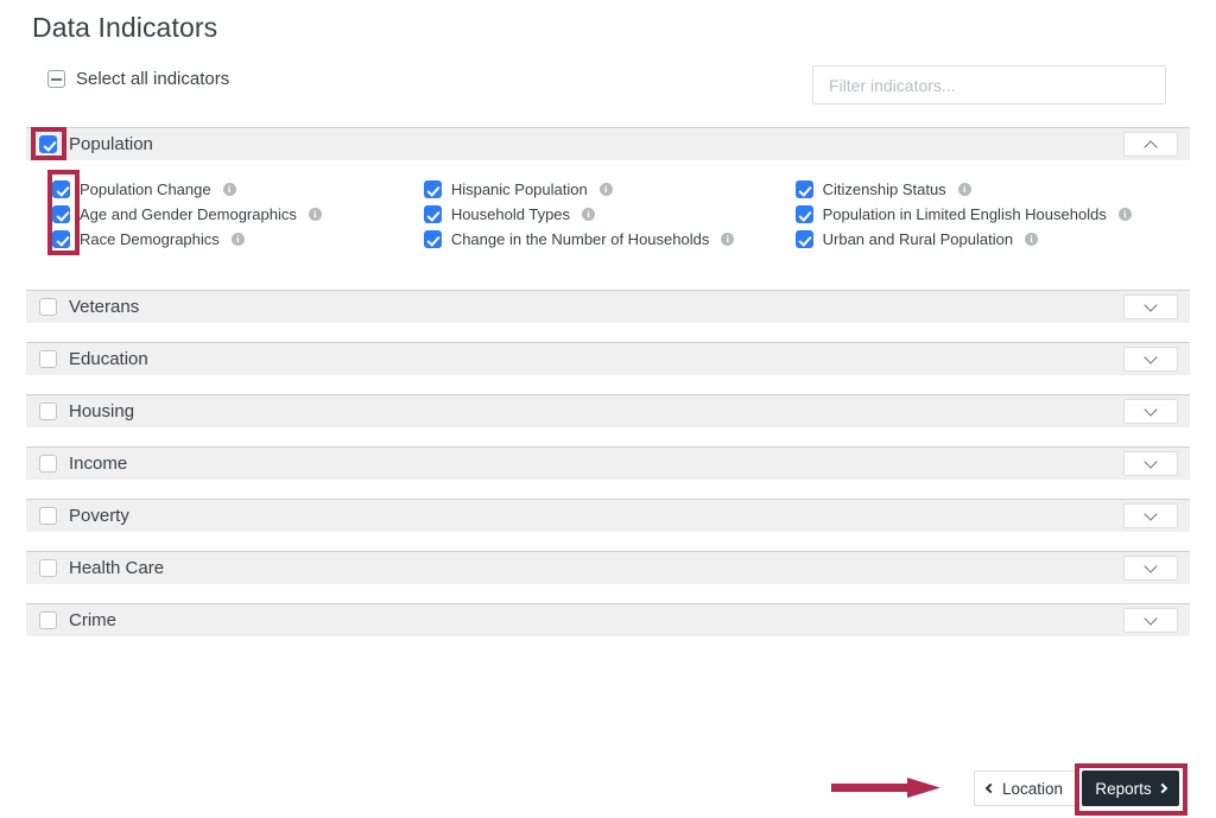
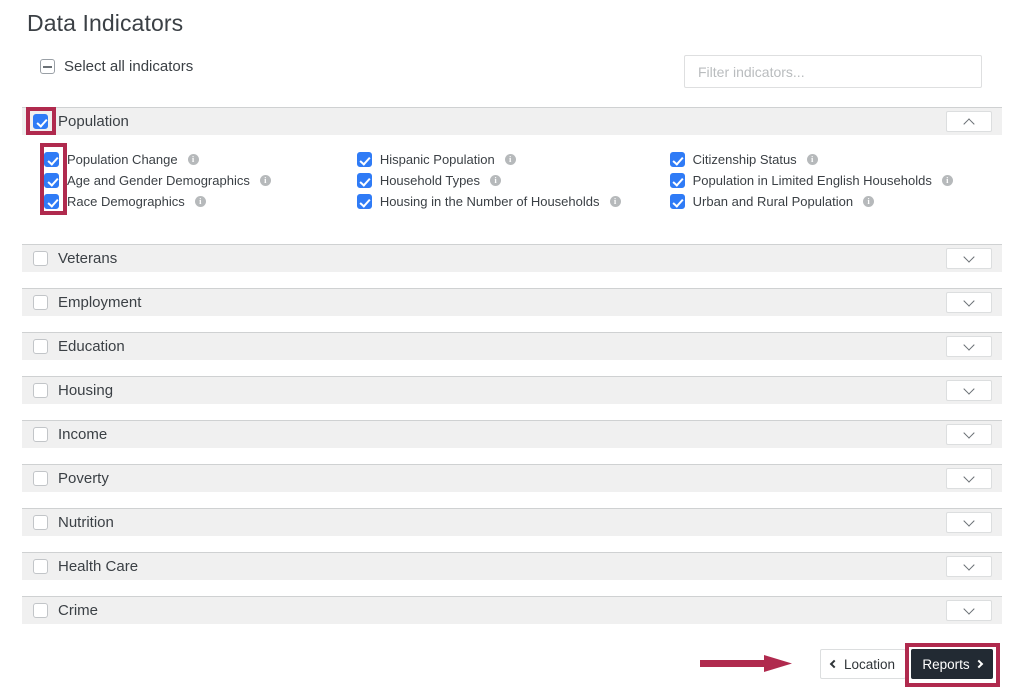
  Data Indicators
  Select all indicators
  Filter indicators...
  Population
  Population Change
  i
  Age and Gender Demographics
  i
  Race Demographics
  i
  Hispanic Population
  i
  Household Types
  i
- Change in the Number of Households
+ Housing in the Number of Households
  i
  Citizenship Status
  i
  Population in Limited English Households
  i
  Urban and Rural Population
  i
  Veterans
+ Employment
  Education
  Housing
  Income
  Poverty
+ Nutrition
  Health Care
  Crime
  Location
  Reports
